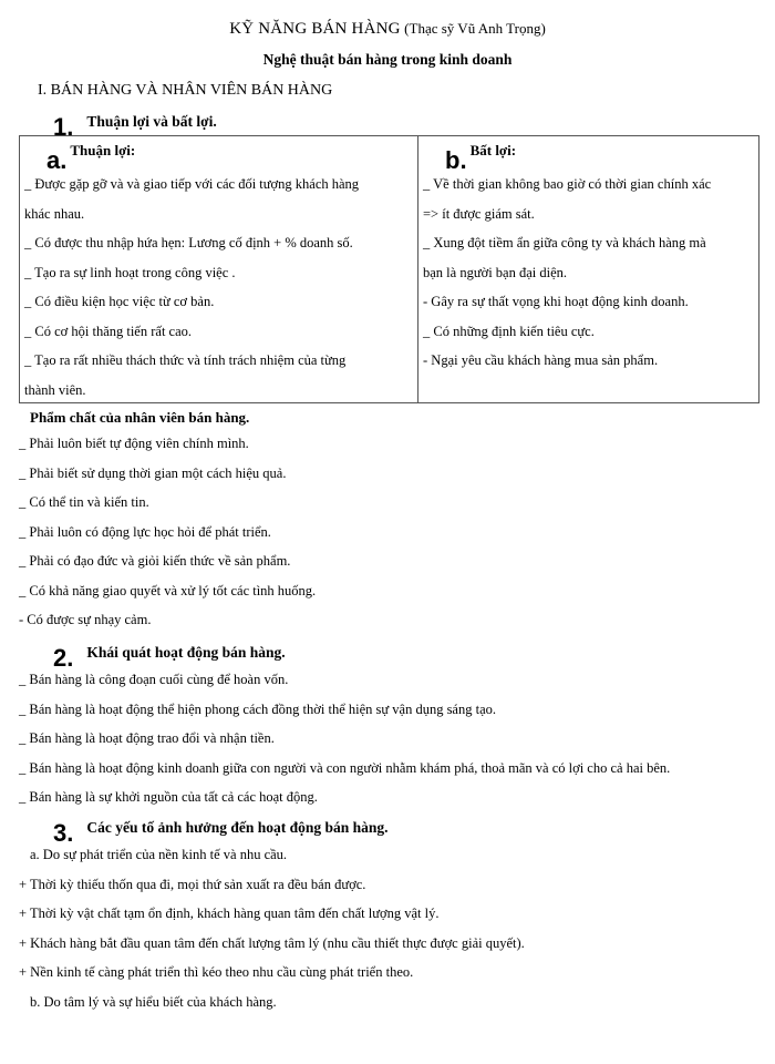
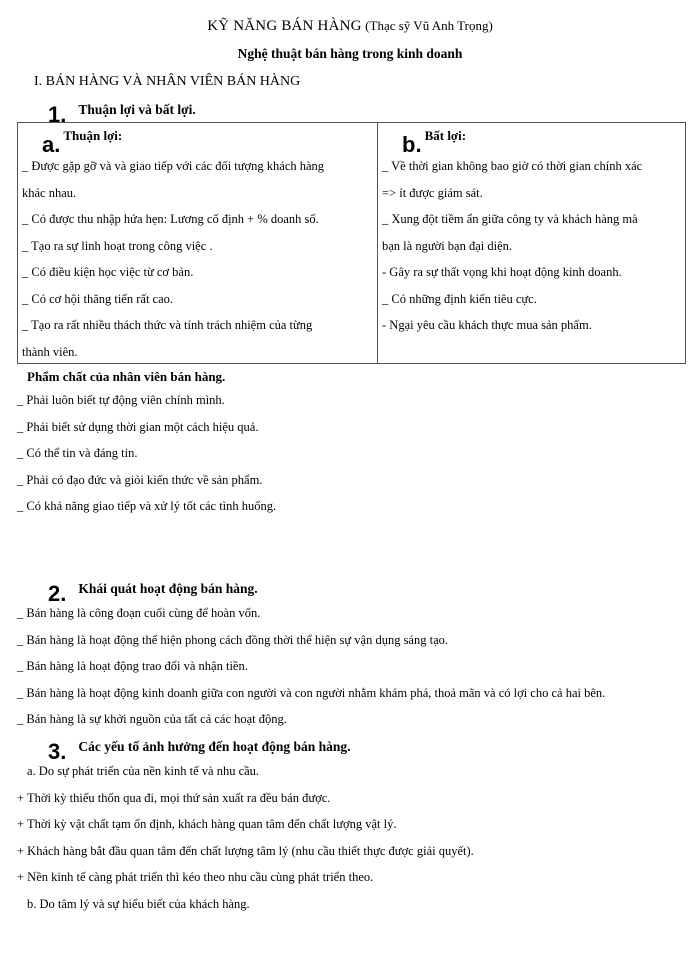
  KỸ NĂNG BÁN HÀNG (Thạc sỹ Vũ Anh Trọng)
  Nghệ thuật bán hàng trong kinh doanh
  I. BÁN HÀNG VÀ NHÂN VIÊN BÁN HÀNG
  1.
  Thuận lợi và bất lợi.
  a.
  Thuận lợi:
  _ Được gặp gỡ và và giao tiếp với các đối tượng khách hàng
  khác nhau.
  _ Có được thu nhập hứa hẹn: Lương cố định + % doanh số.
  _ Tạo ra sự linh hoạt trong công việc .
  _ Có điều kiện học việc từ cơ bản.
  _ Có cơ hội thăng tiến rất cao.
  _ Tạo ra rất nhiều thách thức và tính trách nhiệm của từng
  thành viên.
  b.
  Bất lợi:
  _ Về thời gian không bao giờ có thời gian chính xác
  => ít được giám sát.
  _ Xung đột tiềm ẩn giữa công ty và khách hàng mà
  bạn là người bạn đại diện.
  - Gây ra sự thất vọng khi hoạt động kinh doanh.
  _ Có những định kiến tiêu cực.
- - Ngại yêu cầu khách hàng mua sản phẩm.
+ - Ngại yêu cầu khách thực mua sản phẩm.
  Phẩm chất của nhân viên bán hàng.
  _ Phải luôn biết tự động viên chính mình.
  _ Phải biết sử dụng thời gian một cách hiệu quả.
- _ Có thể tin và kiến tin.
+ _ Có thể tin và đáng tin.
- _ Phải luôn có động lực học hỏi để phát triển.
  _ Phải có đạo đức và giỏi kiến thức về sản phẩm.
- _ Có khả năng giao quyết và xử lý tốt các tình huống.
+ _ Có khả năng giao tiếp và xử lý tốt các tình huống.
- - Có được sự nhạy cảm.
  2.
  Khái quát hoạt động bán hàng.
  _ Bán hàng là công đoạn cuối cùng để hoàn vốn.
  _ Bán hàng là hoạt động thể hiện phong cách đồng thời thể hiện sự vận dụng sáng tạo.
  _ Bán hàng là hoạt động trao đổi và nhận tiền.
  _ Bán hàng là hoạt động kinh doanh giữa con người và con người nhằm khám phá, thoả mãn và có lợi cho cả hai bên.
  _ Bán hàng là sự khởi nguồn của tất cả các hoạt động.
  3.
  Các yếu tố ảnh hưởng đến hoạt động bán hàng.
  a. Do sự phát triển của nền kinh tế và nhu cầu.
  + Thời kỳ thiếu thốn qua đi, mọi thứ sản xuất ra đều bán được.
  + Thời kỳ vật chất tạm ổn định, khách hàng quan tâm đến chất lượng vật lý.
  + Khách hàng bắt đầu quan tâm đến chất lượng tâm lý (nhu cầu thiết thực được giải quyết).
  + Nền kinh tế càng phát triển thì kéo theo nhu cầu cùng phát triển theo.
  b. Do tâm lý và sự hiểu biết của khách hàng.
